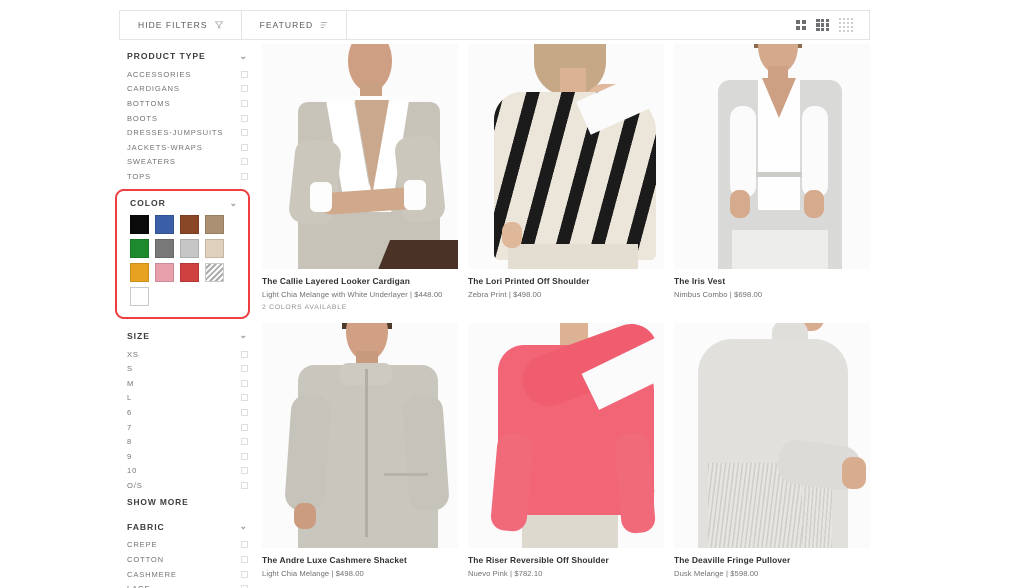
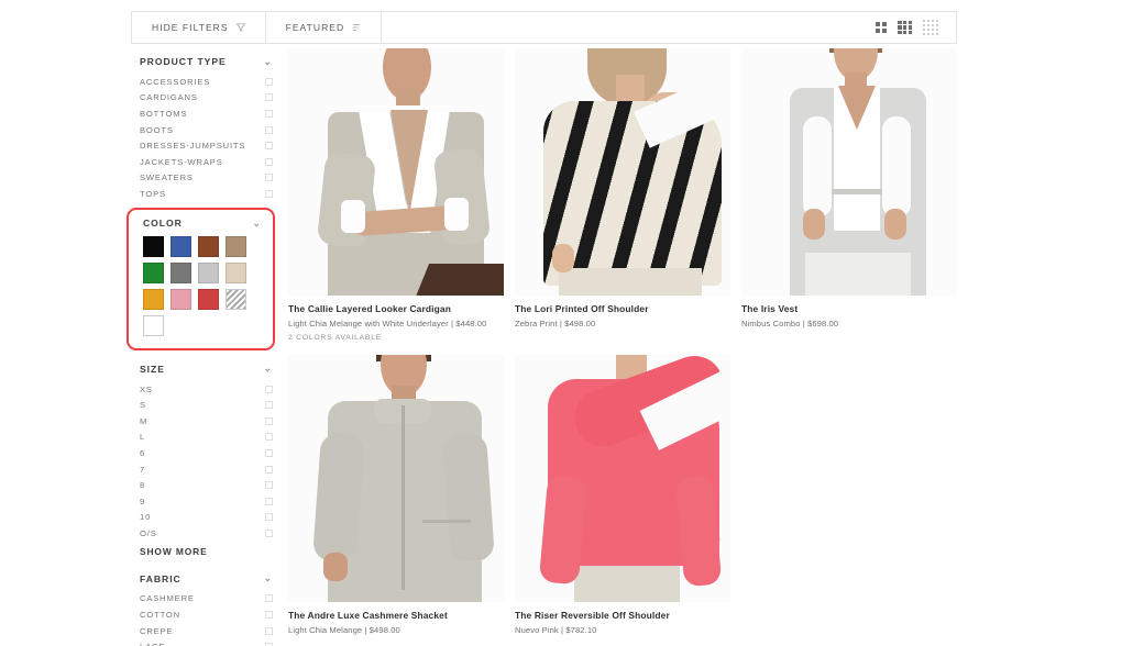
  HIDE FILTERS
  FEATURED
  PRODUCT TYPE
  ⌄
  ACCESSORIES
  CARDIGANS
  BOTTOMS
  BOOTS
  DRESSES-JUMPSUITS
  JACKETS-WRAPS
  SWEATERS
  TOPS
  COLOR
  ⌄
  SIZE
  ⌄
  XS
  S
  M
  L
  6
  7
  8
  9
  10
  O/S
  SHOW MORE
  FABRIC
  ⌄
- CREPE
+ CASHMERE
  COTTON
- CASHMERE
+ CREPE
  The Callie Layered Looker Cardigan
  Light Chia Melange with White Underlayer | $448.00
  The Lori Printed Off Shoulder
  Zebra Print | $498.00
  The Iris Vest
  Nimbus Combo | $698.00
  The Andre Luxe Cashmere Shacket
  Light Chia Melange | $498.00
  The Riser Reversible Off Shoulder
  Nuevo Pink | $782.10
- The Deaville Fringe Pullover
- Dusk Melange | $598.00
